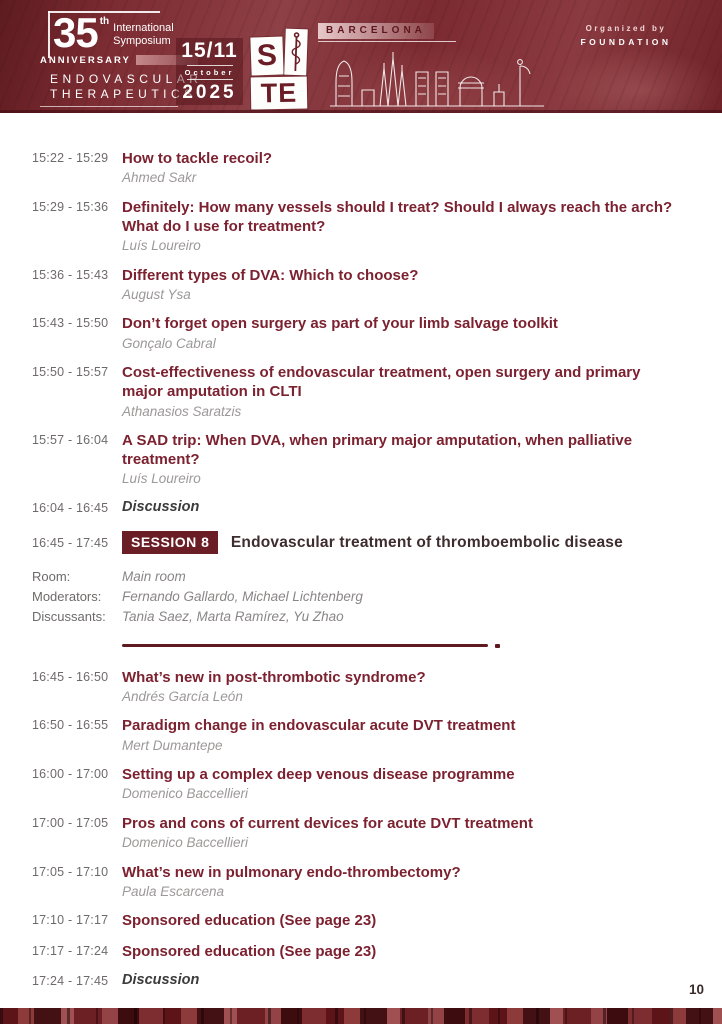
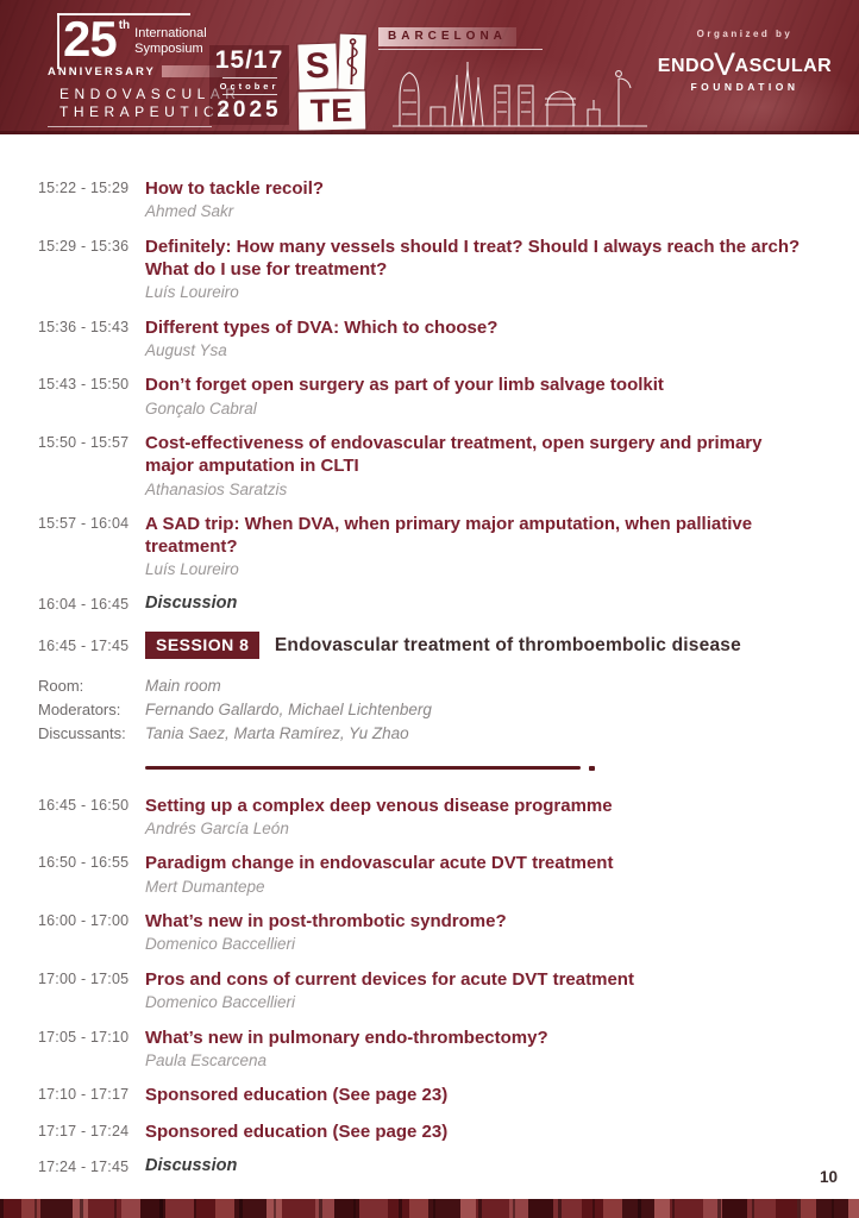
- 35
+ 25
  th
  International
  Symposium
  ANNIVERSARY
  ENDOVASCUL
  THERAPEUTIC
- 15/11
+ 15/17
  October
  2025
  TE
  BARCELONA
  Organized by
+ ENDO
+ V
+ ASCULAR
  FOUNDATION
  15:22 - 15:29
  How to tackle recoil?
  Ahmed Sakr
  15:29 - 15:36
  Definitely: How many vessels should I treat? Should I always reach the arch? What do I use for treatment?
  Luís Loureiro
  15:36 - 15:43
  Different types of DVA: Which to choose?
  August Ysa
  15:43 - 15:50
  Don’t forget open surgery as part of your limb salvage toolkit
  Gonçalo Cabral
  15:50 - 15:57
  Cost-effectiveness of endovascular treatment, open surgery and primary major amputation in CLTI
  Athanasios Saratzis
  15:57 - 16:04
  A SAD trip: When DVA, when primary major amputation, when palliative treatment?
  Luís Loureiro
  16:04 - 16:45
  Discussion
  16:45 - 17:45
  SESSION 8 Endovascular treatment of thromboembolic disease
  Room:
  Main room
  Moderators:
  Fernando Gallardo, Michael Lichtenberg
  Discussants:
  Tania Saez, Marta Ramírez, Yu Zhao
  16:45 - 16:50
- What’s new in post-thrombotic syndrome?
+ Setting up a complex deep venous disease programme
  Andrés García León
  16:50 - 16:55
  Paradigm change in endovascular acute DVT treatment
  Mert Dumantepe
  16:00 - 17:00
- Setting up a complex deep venous disease programme
+ What’s new in post-thrombotic syndrome?
  Domenico Baccellieri
  17:00 - 17:05
  Pros and cons of current devices for acute DVT treatment
  Domenico Baccellieri
  17:05 - 17:10
  What’s new in pulmonary endo-thrombectomy?
  Paula Escarcena
  17:10 - 17:17
  Sponsored education (See page 23)
  17:17 - 17:24
  Sponsored education (See page 23)
  17:24 - 17:45
  Discussion
  10
